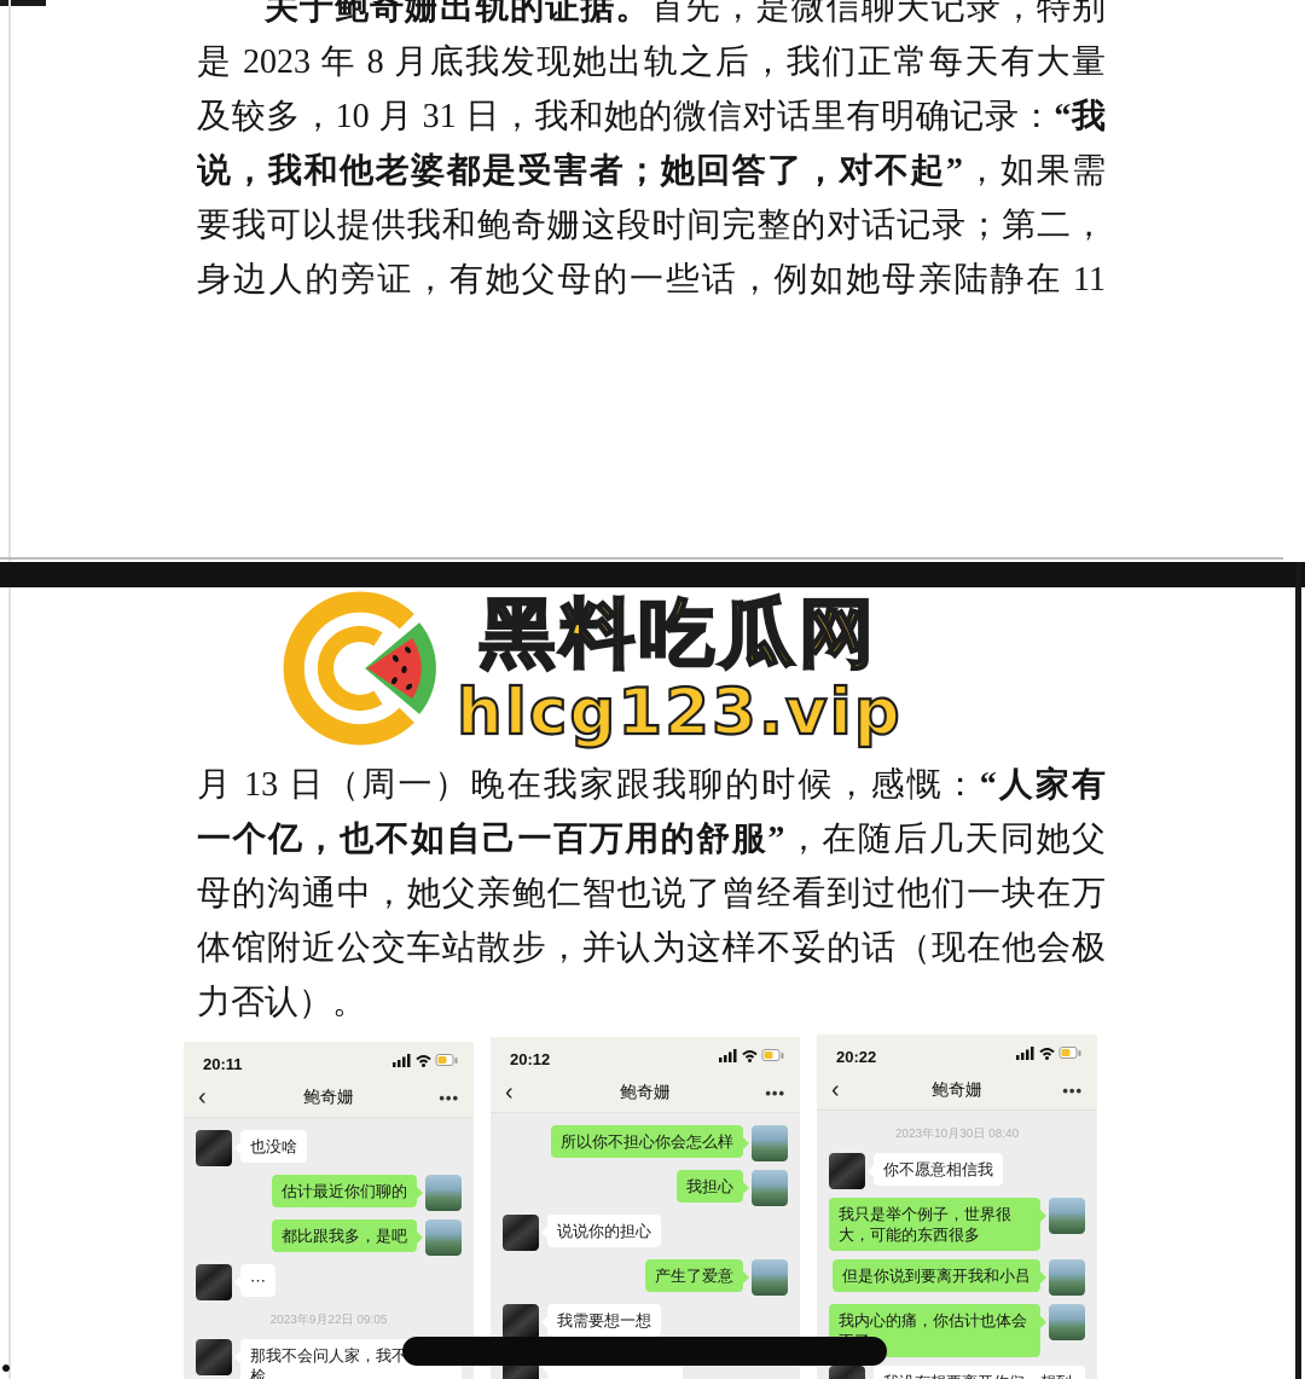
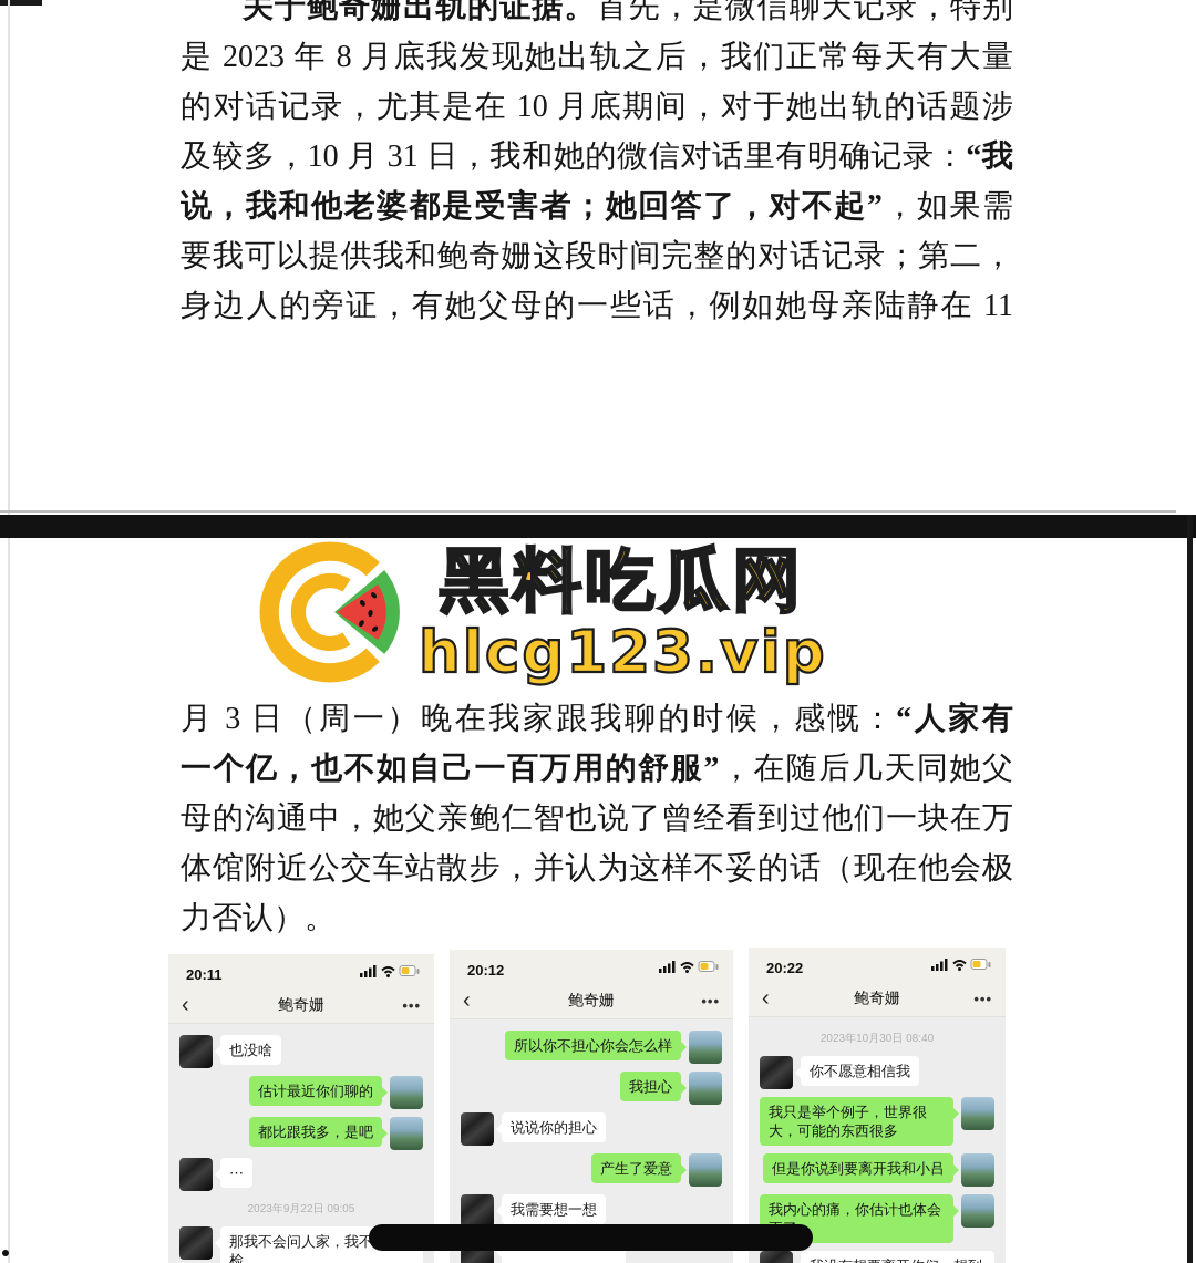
  关于鲍奇姗出轨的证据。首先，是微信聊天记录，特别
  是 2023 年 8 月底我发现她出轨之后，我们正常每天有大量
+ 的对话记录，尤其是在 10 月底期间，对于她出轨的话题涉
  及较多，10 月 31 日，我和她的微信对话里有明确记录：“我
  说，我和他老婆都是受害者；她回答了，对不起”，如果需
  要我可以提供我和鲍奇姗这段时间完整的对话记录；第二，
  身边人的旁证，有她父母的一些话，例如她母亲陆静在 11
  黑料吃瓜网
  hlcg123.vip
- 月 13 日（周一）晚在我家跟我聊的时候，感慨：“人家有
+ 月 3 日（周一）晚在我家跟我聊的时候，感慨：“人家有
  一个亿，也不如自己一百万用的舒服”，在随后几天同她父
  母的沟通中，她父亲鲍仁智也说了曾经看到过他们一块在万
  体馆附近公交车站散步，并认为这样不妥的话（现在他会极
  力否认）。
  20:11
  ‹
  鲍奇姗
  •••
  也没啥
  估计最近你们聊的
  都比跟我多，是吧
  ⋯
  2023年9月22日 09:05
  那我不会问人家，我不检
  20:12
  ‹
  鲍奇姗
  •••
  所以你不担心你会怎么样
  我担心
  说说你的担心
  产生了爱意
  我需要想一想
  20:22
  ‹
  鲍奇姗
  •••
  2023年10月30日 08:40
  你不愿意相信我
  我只是举个例子，世界很大，可能的东西很多
  但是你说到要离开我和小吕
  我内心的痛，你估计也体会
